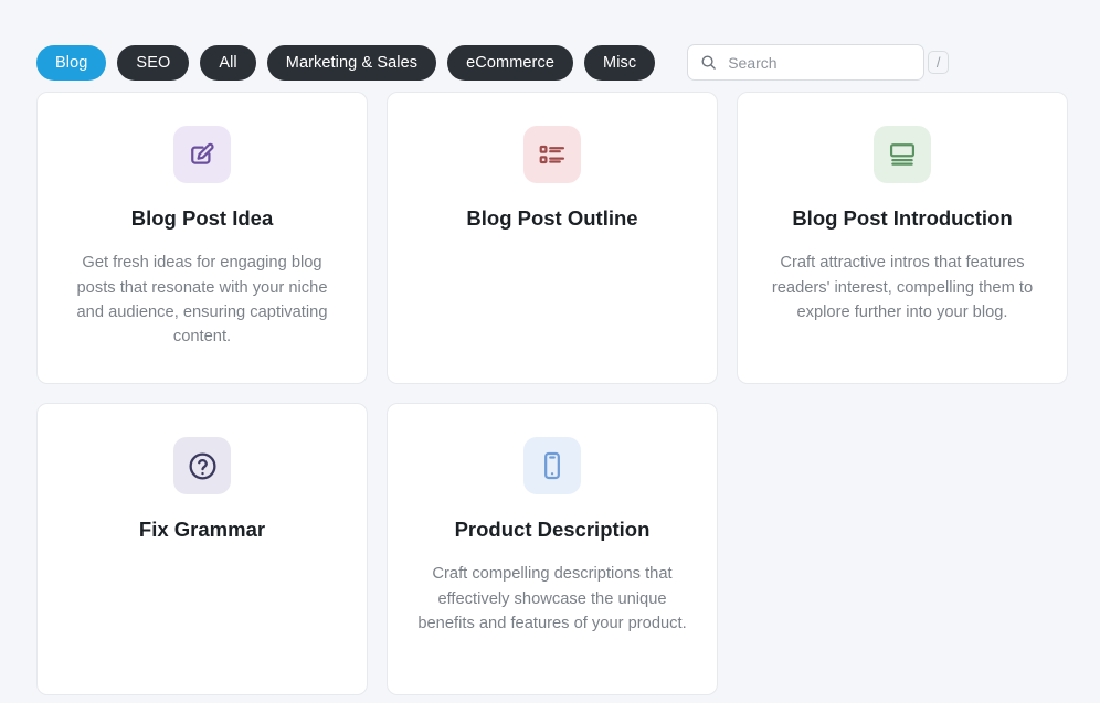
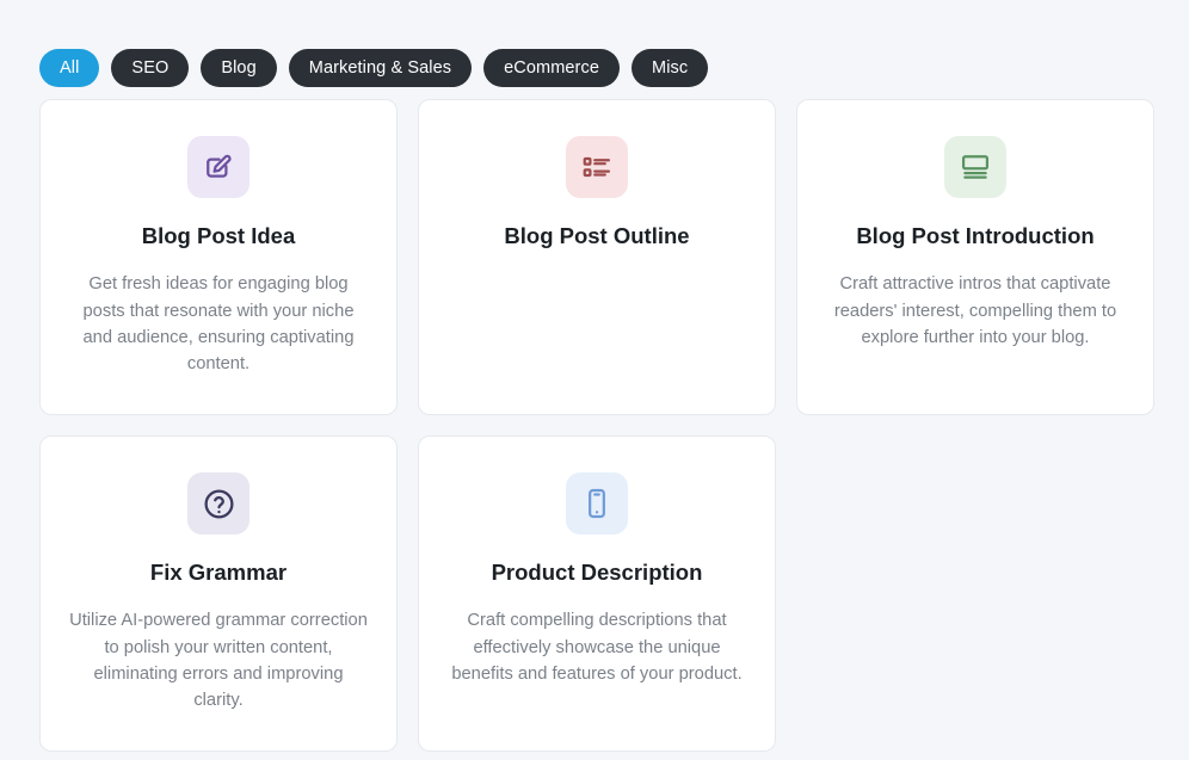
- Blog
+ All
  SEO
- All
+ Blog
  Marketing & Sales
  eCommerce
  Misc
- Search
- /
  Blog Post Idea
  Get fresh ideas for engaging blog posts that resonate with your niche and audience, ensuring captivating content.
  Blog Post Outline
  Blog Post Introduction
- Craft attractive intros that features readers' interest, compelling them to explore further into your blog.
+ Craft attractive intros that captivate readers' interest, compelling them to explore further into your blog.
  Fix Grammar
+ Utilize AI-powered grammar correction to polish your written content, eliminating errors and improving clarity.
  Product Description
  Craft compelling descriptions that effectively showcase the unique benefits and features of your product.
